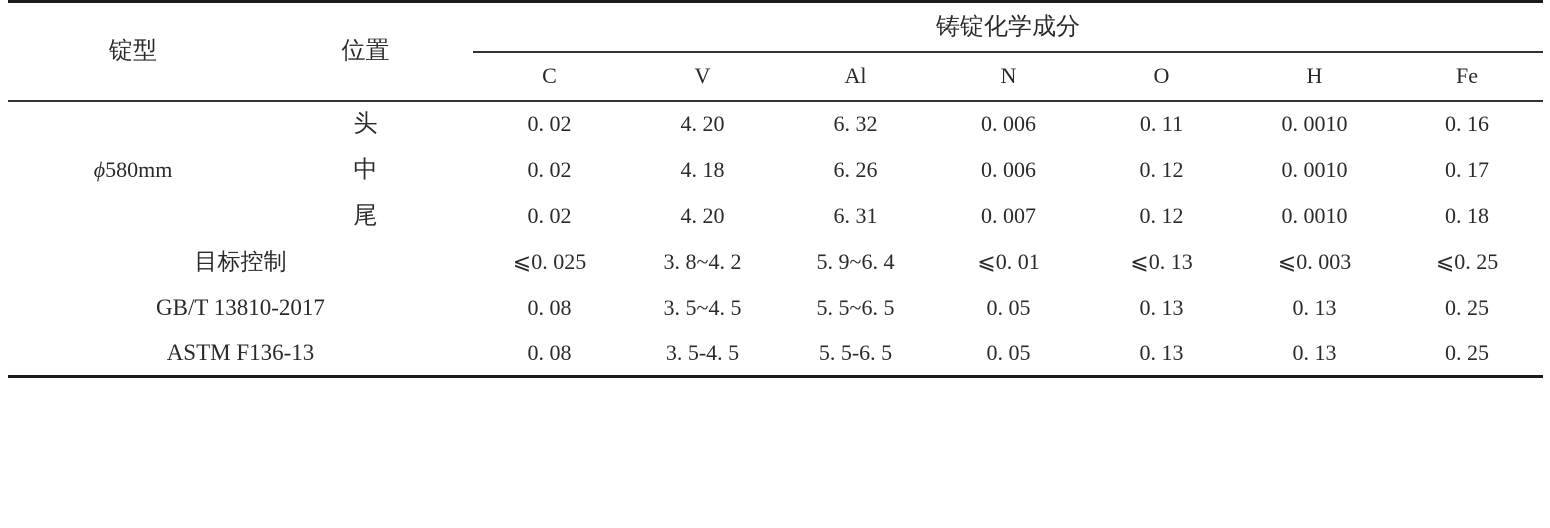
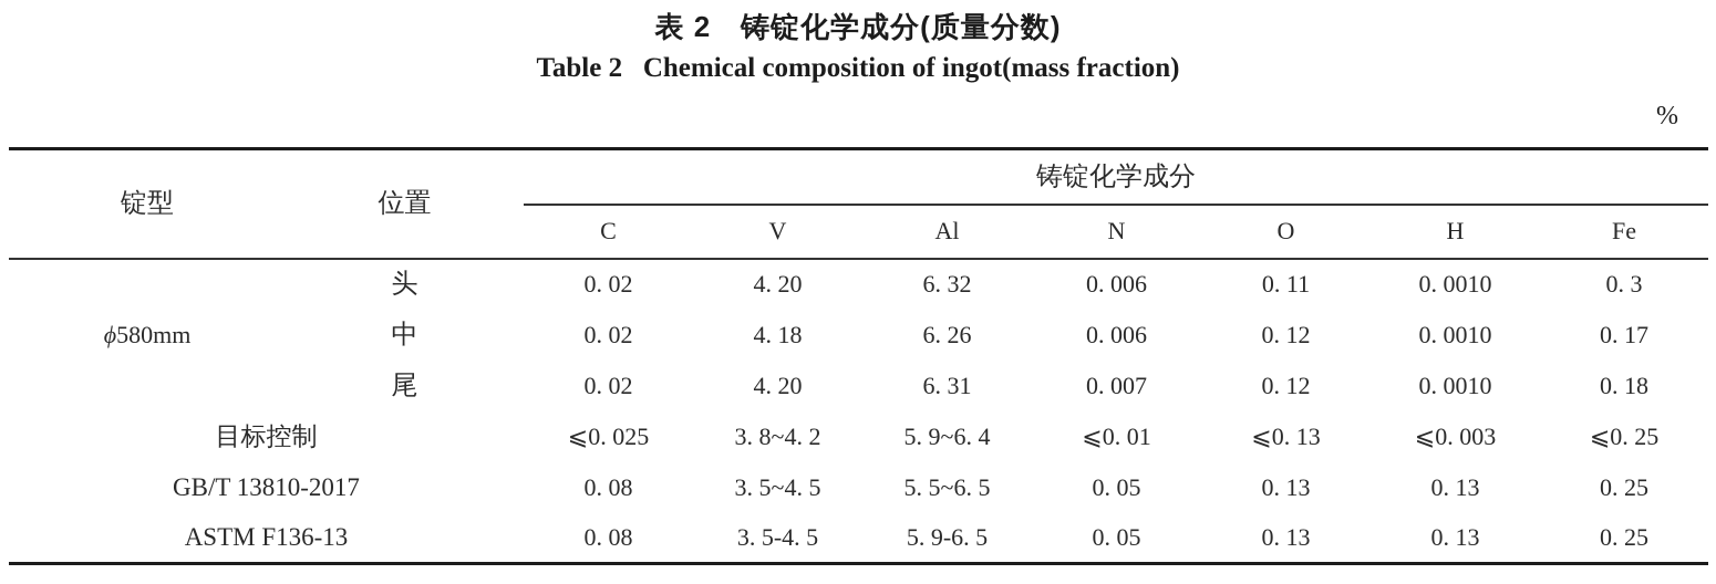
+ 表 2 铸锭化学成分(质量分数)
+ Table 2 Chemical composition of ingot(mass fraction)
+ %
  锭型	位置	铸锭化学成分
  C	V	Al	N	O	H	Fe
- ϕ580mm	头	0. 02	4. 20	6. 32	0. 006	0. 11	0. 0010	0. 16
+ ϕ580mm	头	0. 02	4. 20	6. 32	0. 006	0. 11	0. 0010	0. 3
  中	0. 02	4. 18	6. 26	0. 006	0. 12	0. 0010	0. 17
  尾	0. 02	4. 20	6. 31	0. 007	0. 12	0. 0010	0. 18
  目标控制	⩽0. 025	3. 8~4. 2	5. 9~6. 4	⩽0. 01	⩽0. 13	⩽0. 003	⩽0. 25
  GB/T 13810-2017	0. 08	3. 5~4. 5	5. 5~6. 5	0. 05	0. 13	0. 13	0. 25
- ASTM F136-13	0. 08	3. 5-4. 5	5. 5-6. 5	0. 05	0. 13	0. 13	0. 25
+ ASTM F136-13	0. 08	3. 5-4. 5	5. 9-6. 5	0. 05	0. 13	0. 13	0. 25
